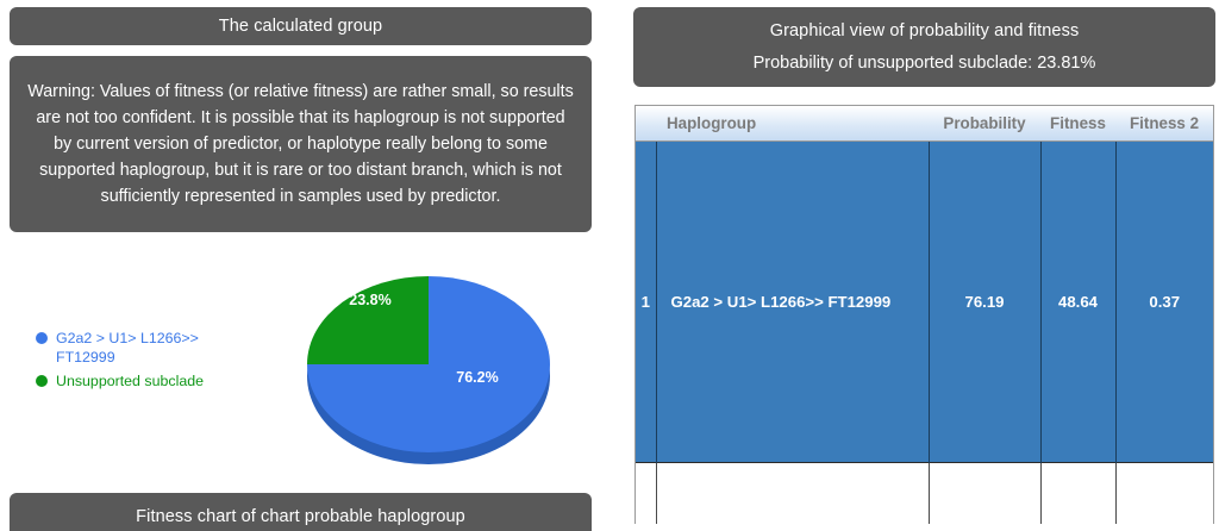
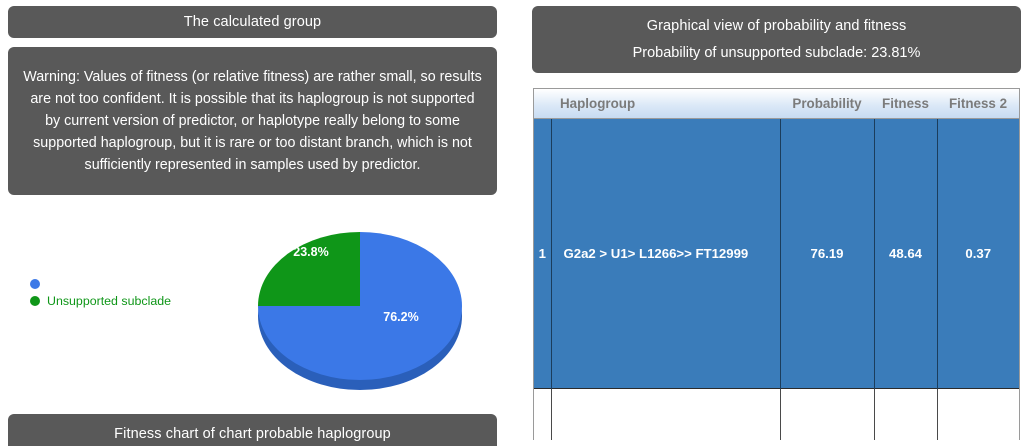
  The calculated group
  Warning: Values of fitness (or relative fitness) are rather small, so results are not too confident. It is possible that its haplogroup is not supported by current version of predictor, or haplotype really belong to some supported haplogroup, but it is rare or too distant branch, which is not sufficiently represented in samples used by predictor.
  76.2%
  23.8%
- G2a2 > U1> L1266>>
- FT12999
  Unsupported subclade
  Fitness chart of chart probable haplogroup
  Graphical view of probability and fitness
  Probability of unsupported subclade: 23.81%
  	Haplogroup	Probability	Fitness	Fitness 2
  1	G2a2 > U1> L1266>> FT12999	76.19	48.64	0.37
